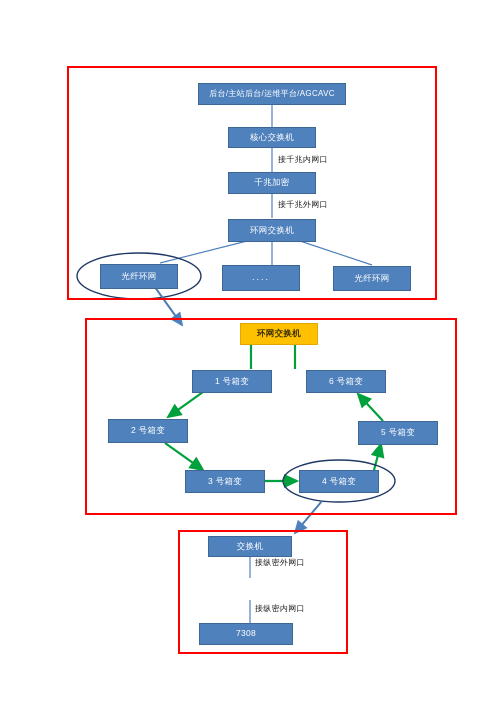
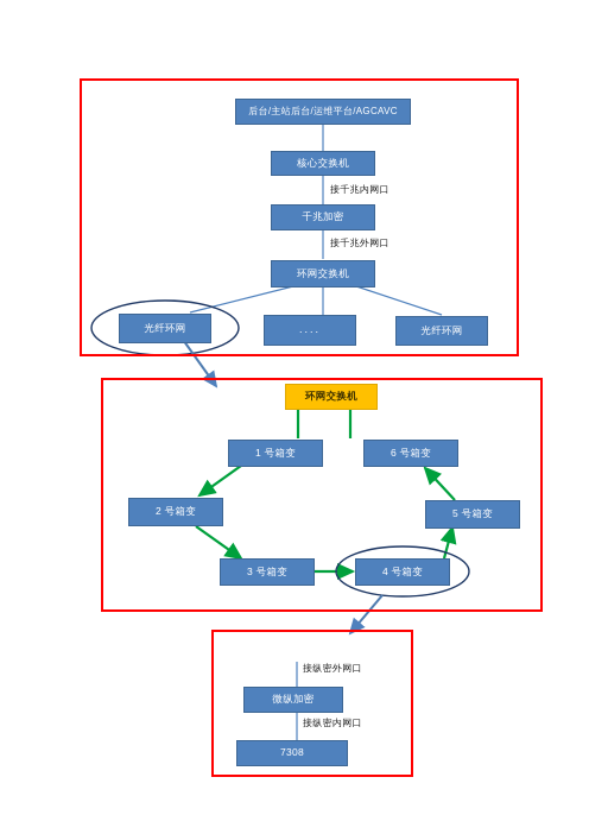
  后台/主站后台/运维平台/AGCAVC
  核心交换机
  接千兆内网口
  千兆加密
  接千兆外网口
  环网交换机
  光纤环网
  ....
  光纤环网
  环网交换机
  1 号箱变
  6 号箱变
  2 号箱变
  5 号箱变
  3 号箱变
  4 号箱变
- 交换机
  接纵密外网口
+ 微纵加密
  接纵密内网口
  7308
